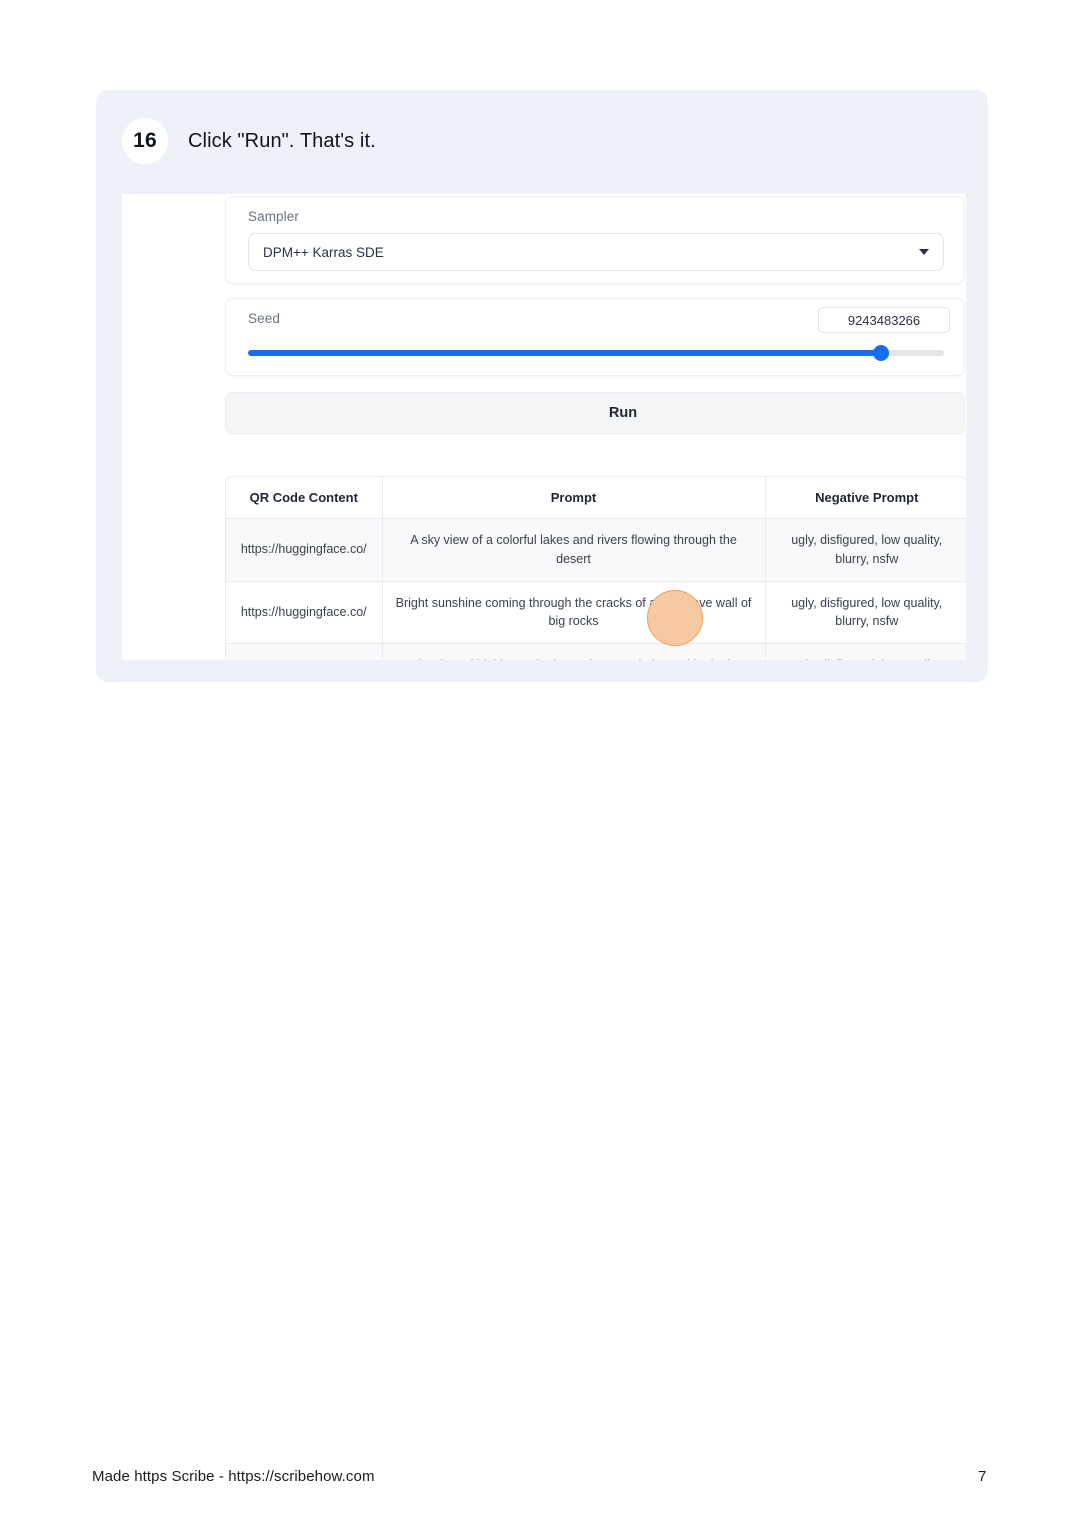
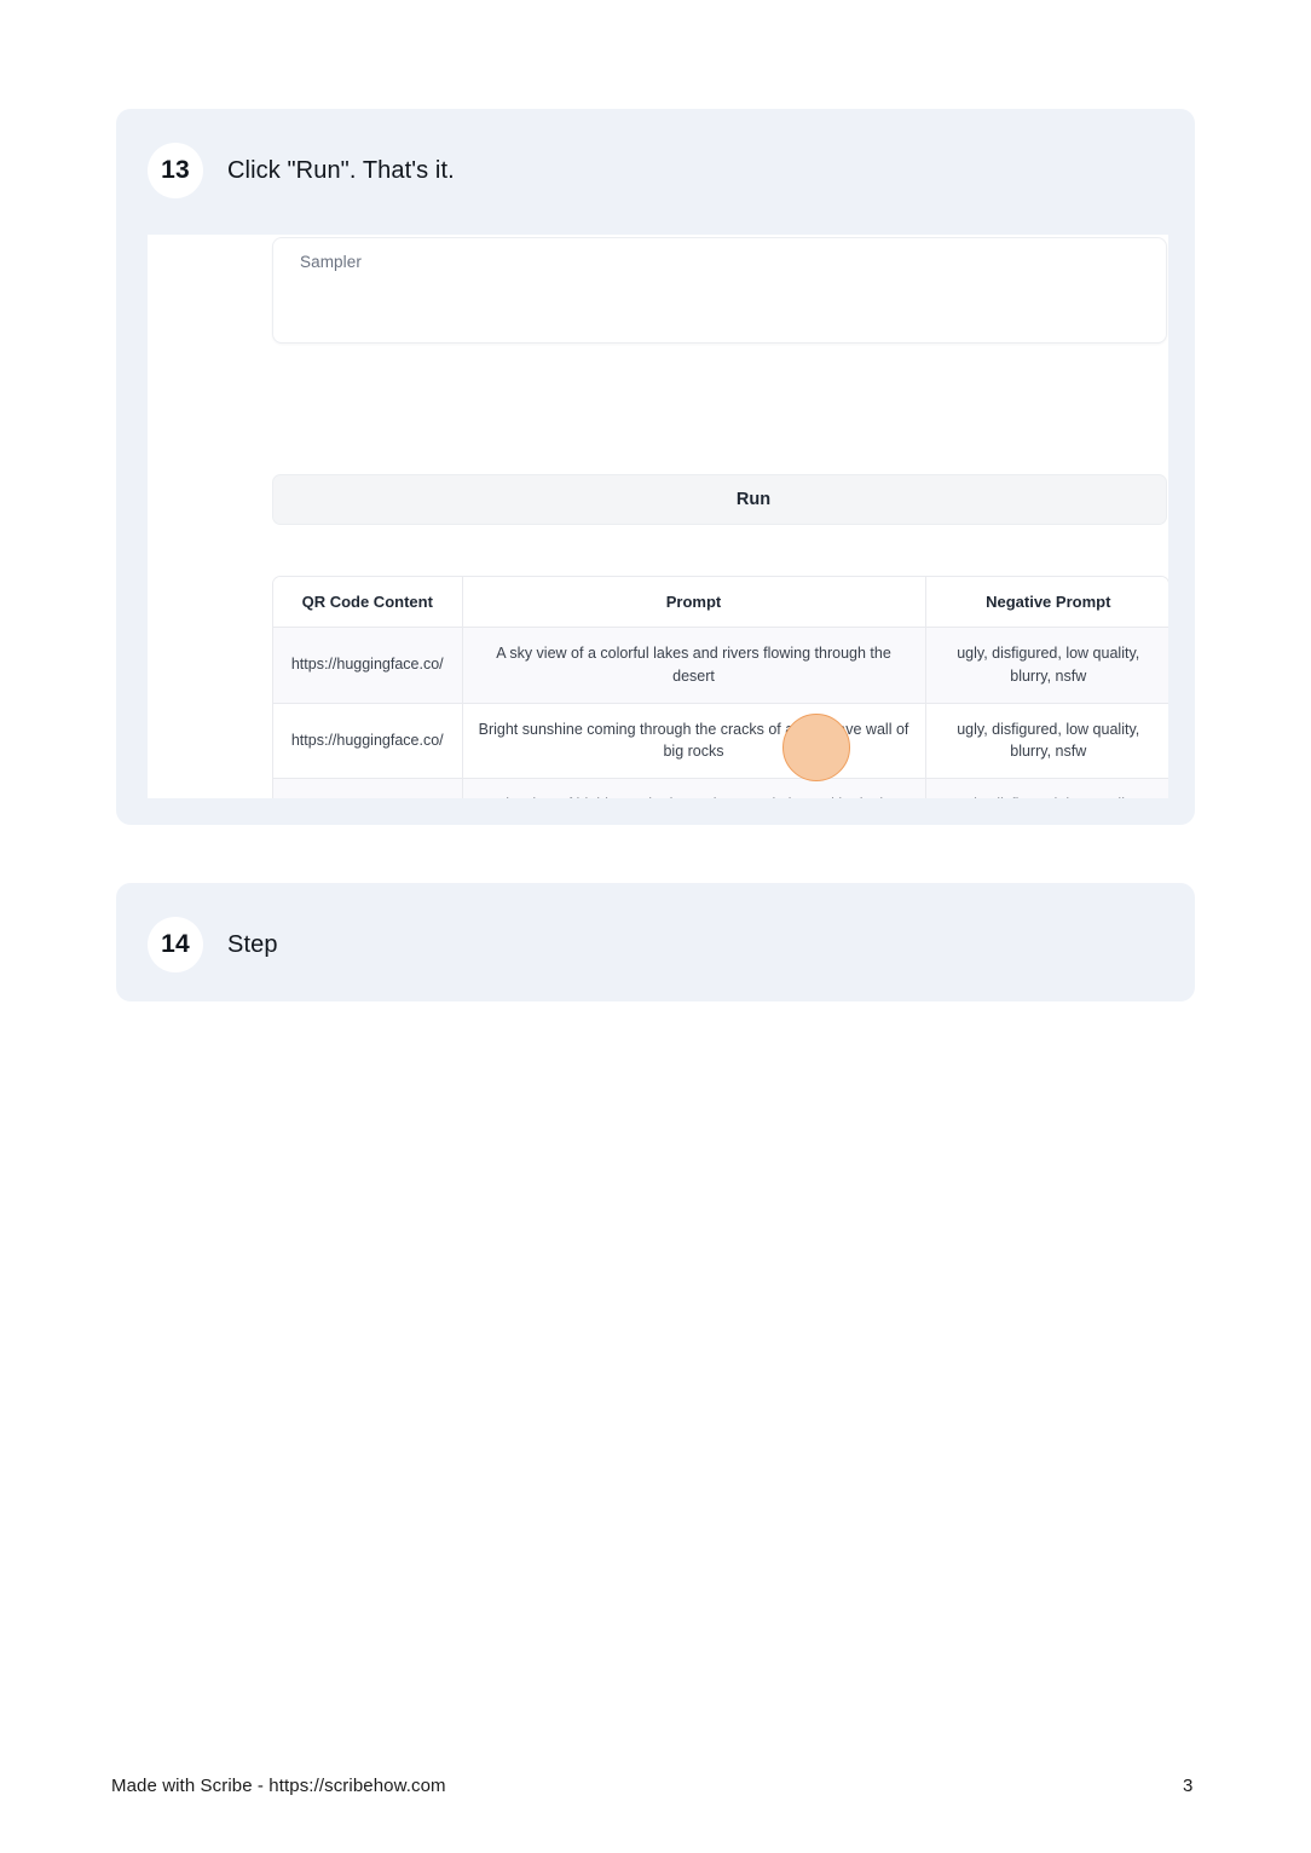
- 16
+ 13
  Click "Run". That's it.
  Sampler
- DPM++ Karras SDE
- Seed
- 9243483266
  Run
  QR Code Content	Prompt	Negative Prompt
  https://huggingface.co/	A sky view of a colorful lakes and rivers flowing through the desert	ugly, disfigured, low quality, blurry, nsfw
  https://huggingface.co/	Bright sunshine coming through the cracks ofve wall of big rocks	ugly, disfigured, low quality, blurry, nsfw
+ 14
+ Step
- Made https Scribe - https://scribehow.com
+ Made with Scribe - https://scribehow.com
- 7
+ 3
